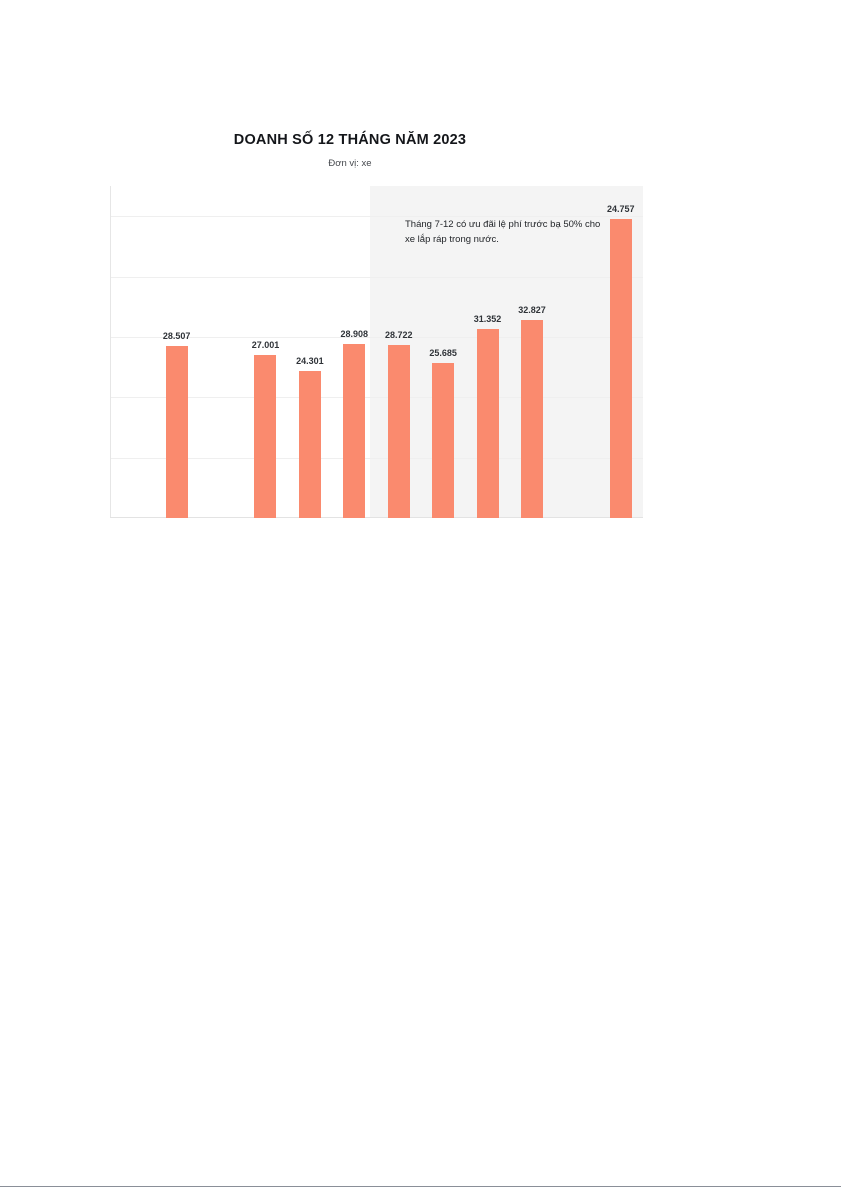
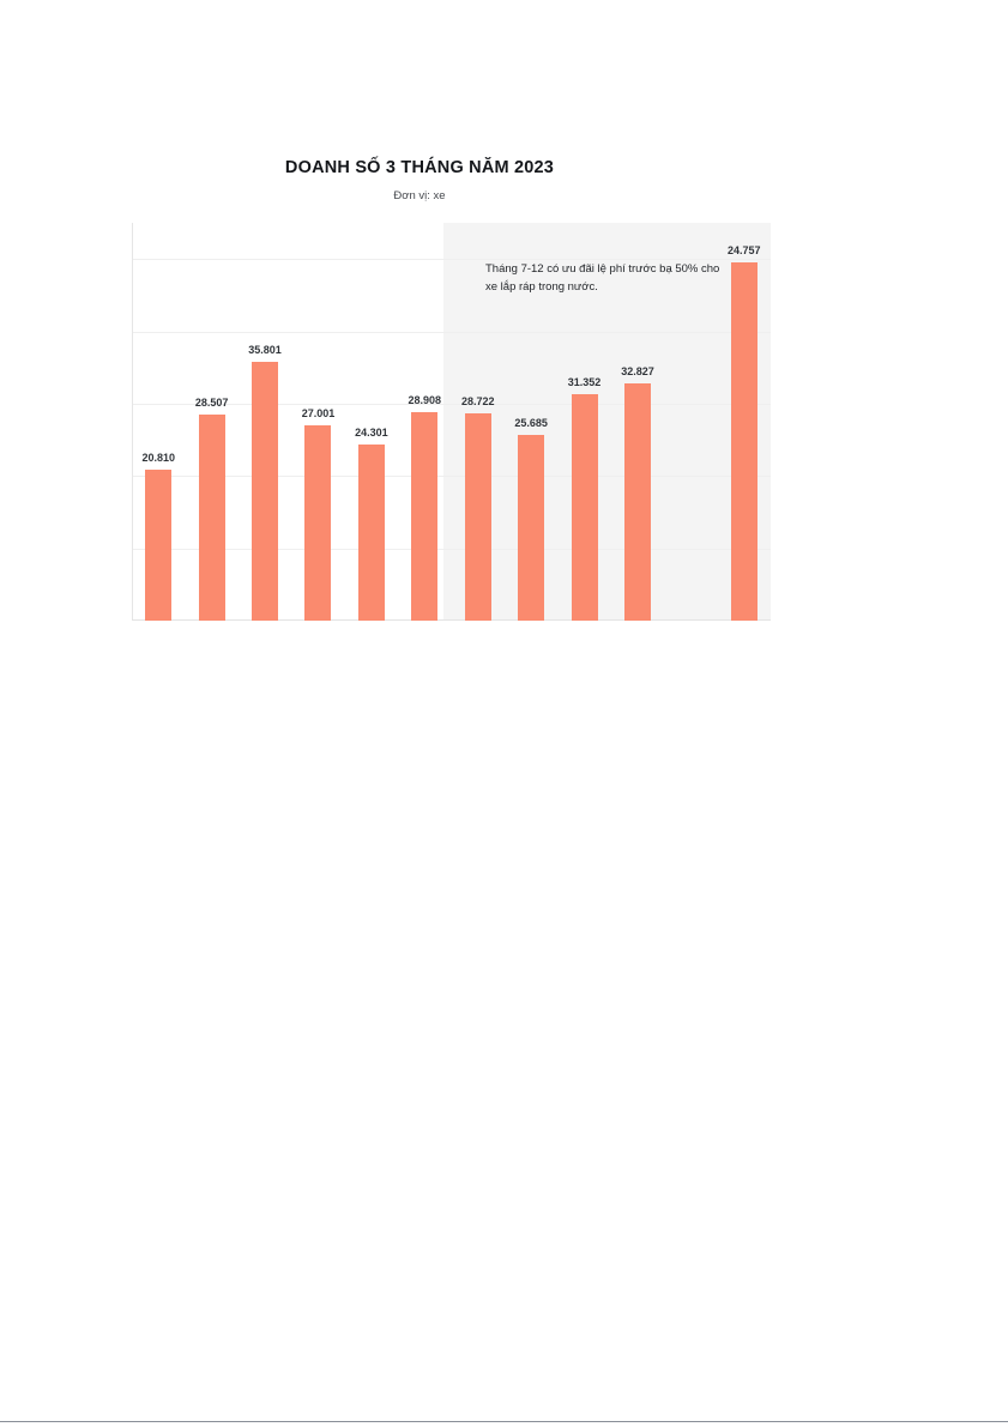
- DOANH SỐ 12 THÁNG NĂM 2023
+ DOANH SỐ 3 THÁNG NĂM 2023
  Đơn vị: xe
+ 20.810
  28.507
+ 35.801
  27.001
  24.301
  28.908
  28.722
  25.685
  31.352
  32.827
  24.757
  Tháng 7-12 có ưu đãi lệ phí trước bạ 50% cho xe lắp ráp trong nước.
